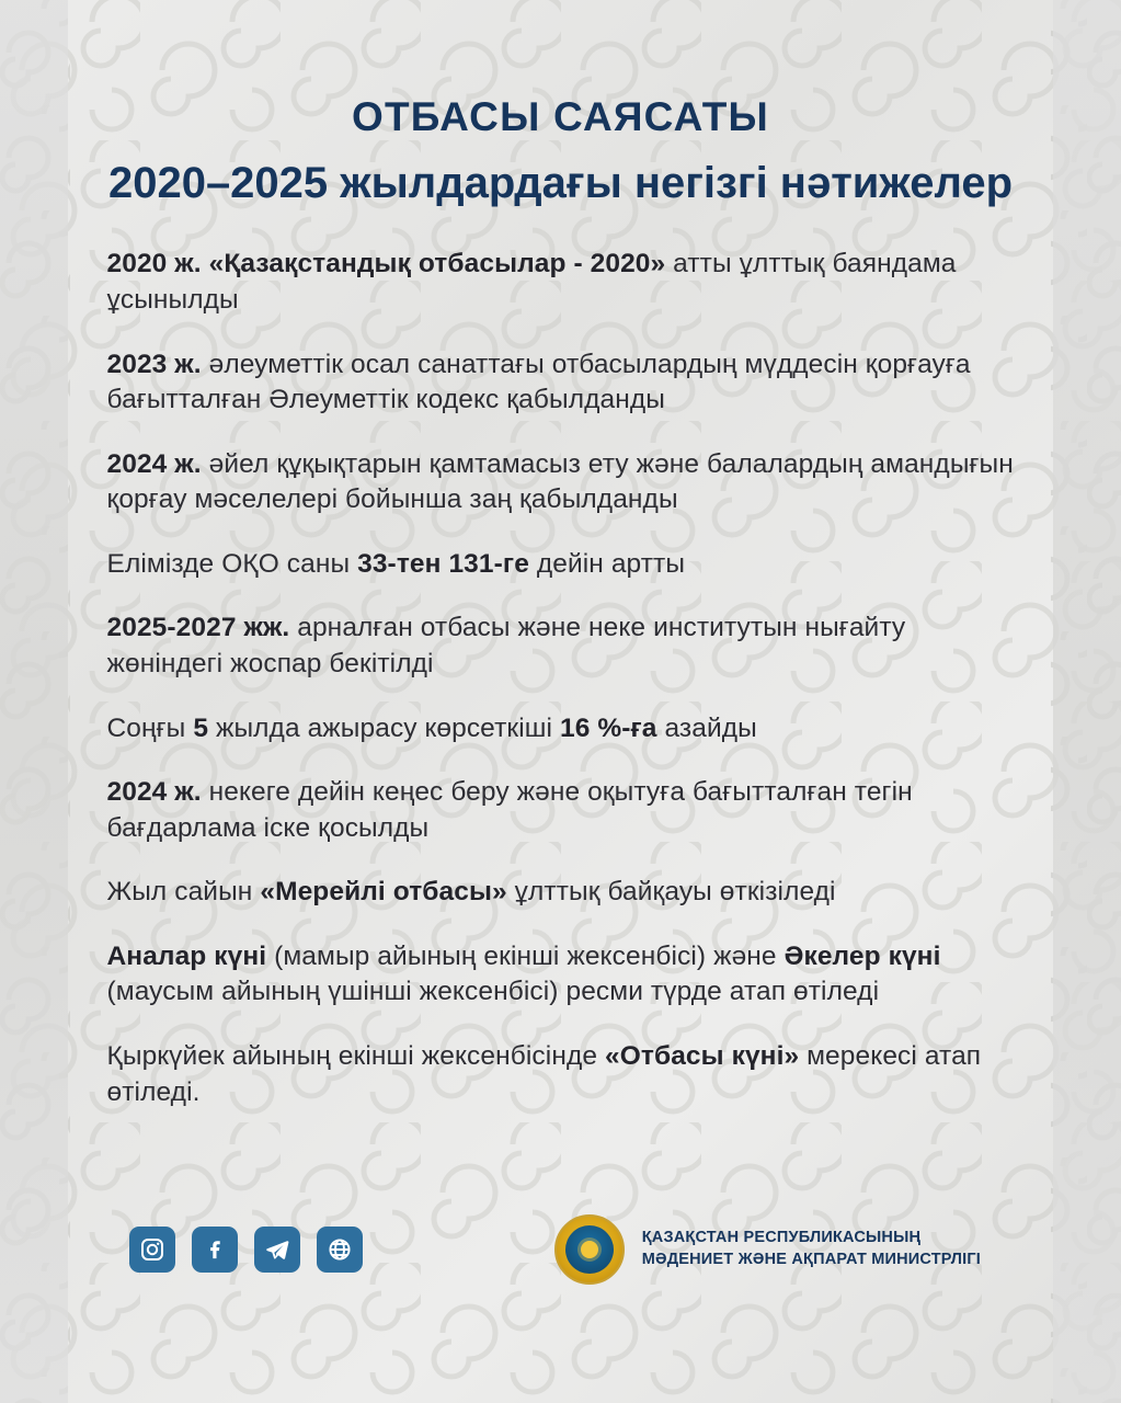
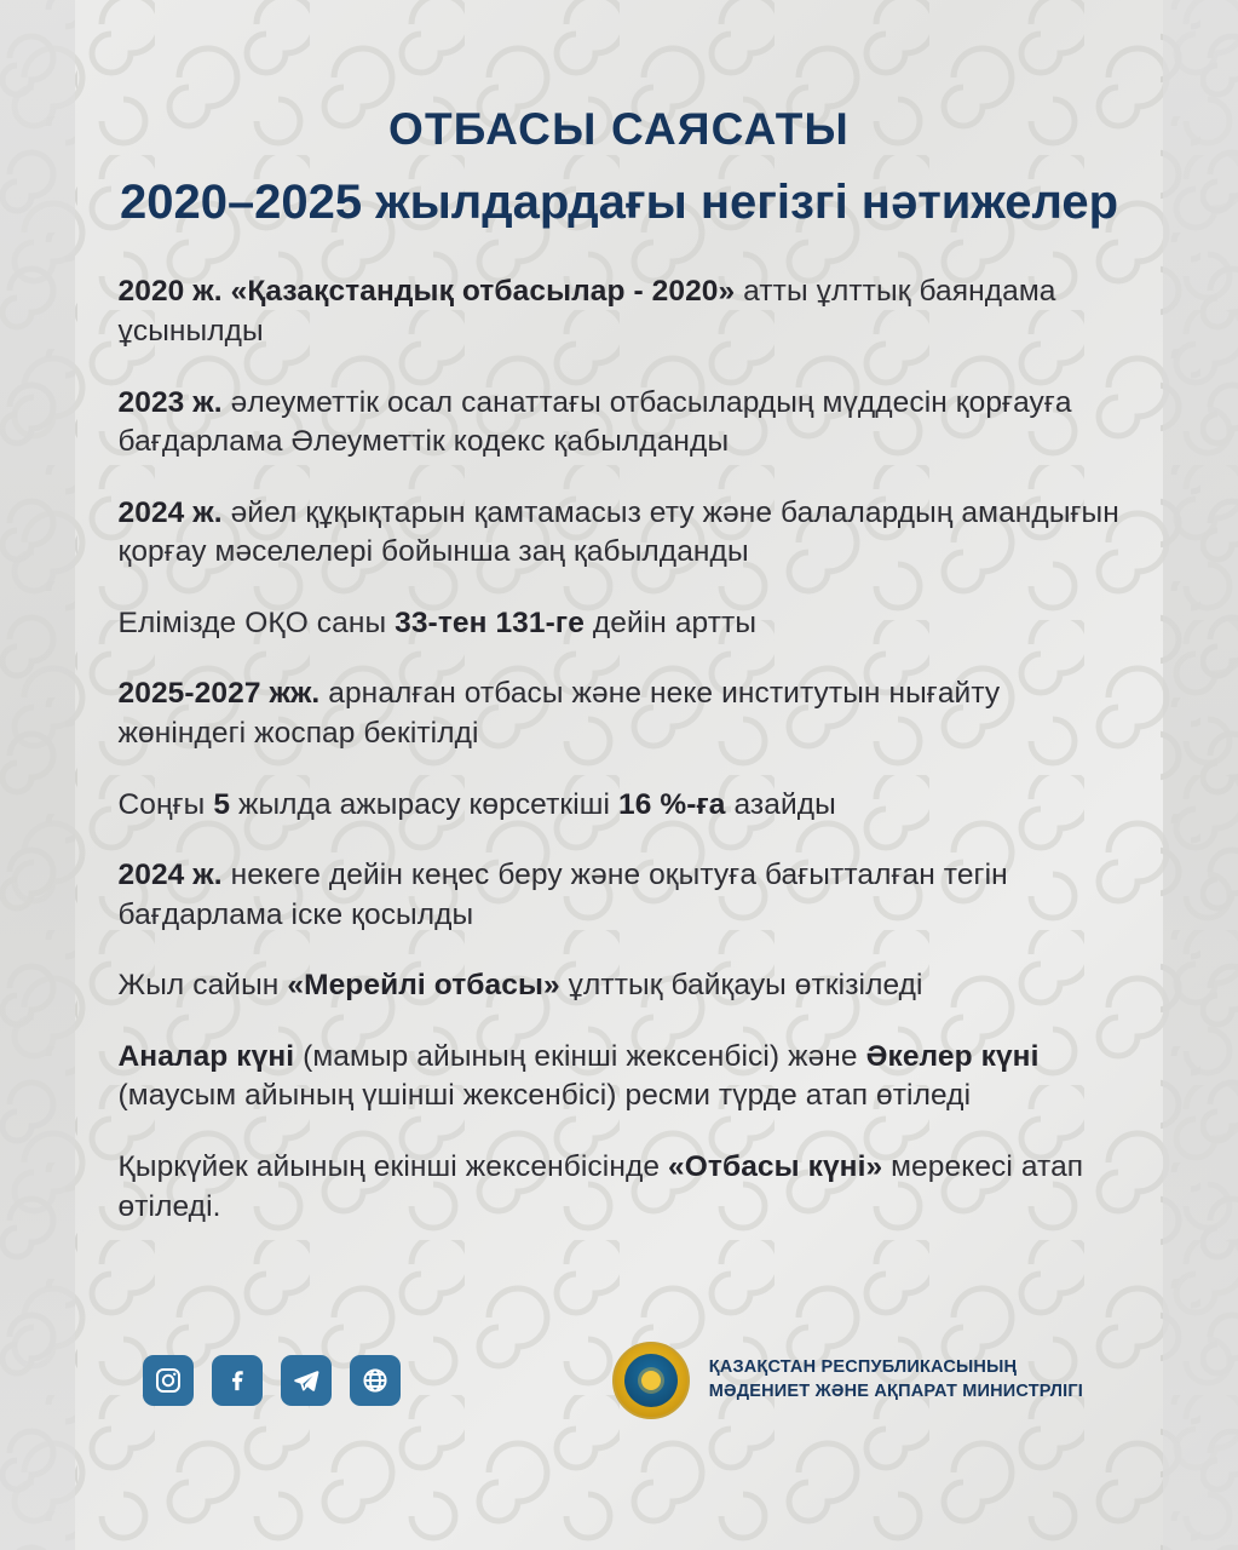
  ОТБАСЫ САЯСАТЫ
  2020–2025 жылдардағы негізгі нәтижелер
  2020 ж. «Қазақстандық отбасылар - 2020» атты ұлттық баяндама ұсынылды
- 2023 ж. әлеуметтік осал санаттағы отбасылардың мүддесін қорғауға бағытталған Әлеуметтік кодекс қабылданды
+ 2023 ж. әлеуметтік осал санаттағы отбасылардың мүддесін қорғауға бағдарлама Әлеуметтік кодекс қабылданды
  2024 ж. әйел құқықтарын қамтамасыз ету және балалардың амандығын қорғау мәселелері бойынша заң қабылданды
  Елімізде ОҚО саны 33-тен 131-ге дейін артты
  2025-2027 жж. арналған отбасы және неке институтын нығайту жөніндегі жоспар бекітілді
  Соңғы 5 жылда ажырасу көрсеткіші 16 %-ға азайды
  2024 ж. некеге дейін кеңес беру және оқытуға бағытталған тегін бағдарлама іске қосылды
  Жыл сайын «Мерейлі отбасы» ұлттық байқауы өткізіледі
  Аналар күні (мамыр айының екінші жексенбісі) және Әкелер күні (маусым айының үшінші жексенбісі) ресми түрде атап өтіледі
  Қыркүйек айының екінші жексенбісінде «Отбасы күні» мерекесі атап өтіледі.
  ҚАЗАҚСТАН РЕСПУБЛИКАСЫНЫҢ
  МӘДЕНИЕТ ЖӘНЕ АҚПАРАТ МИНИСТРЛІГІ
